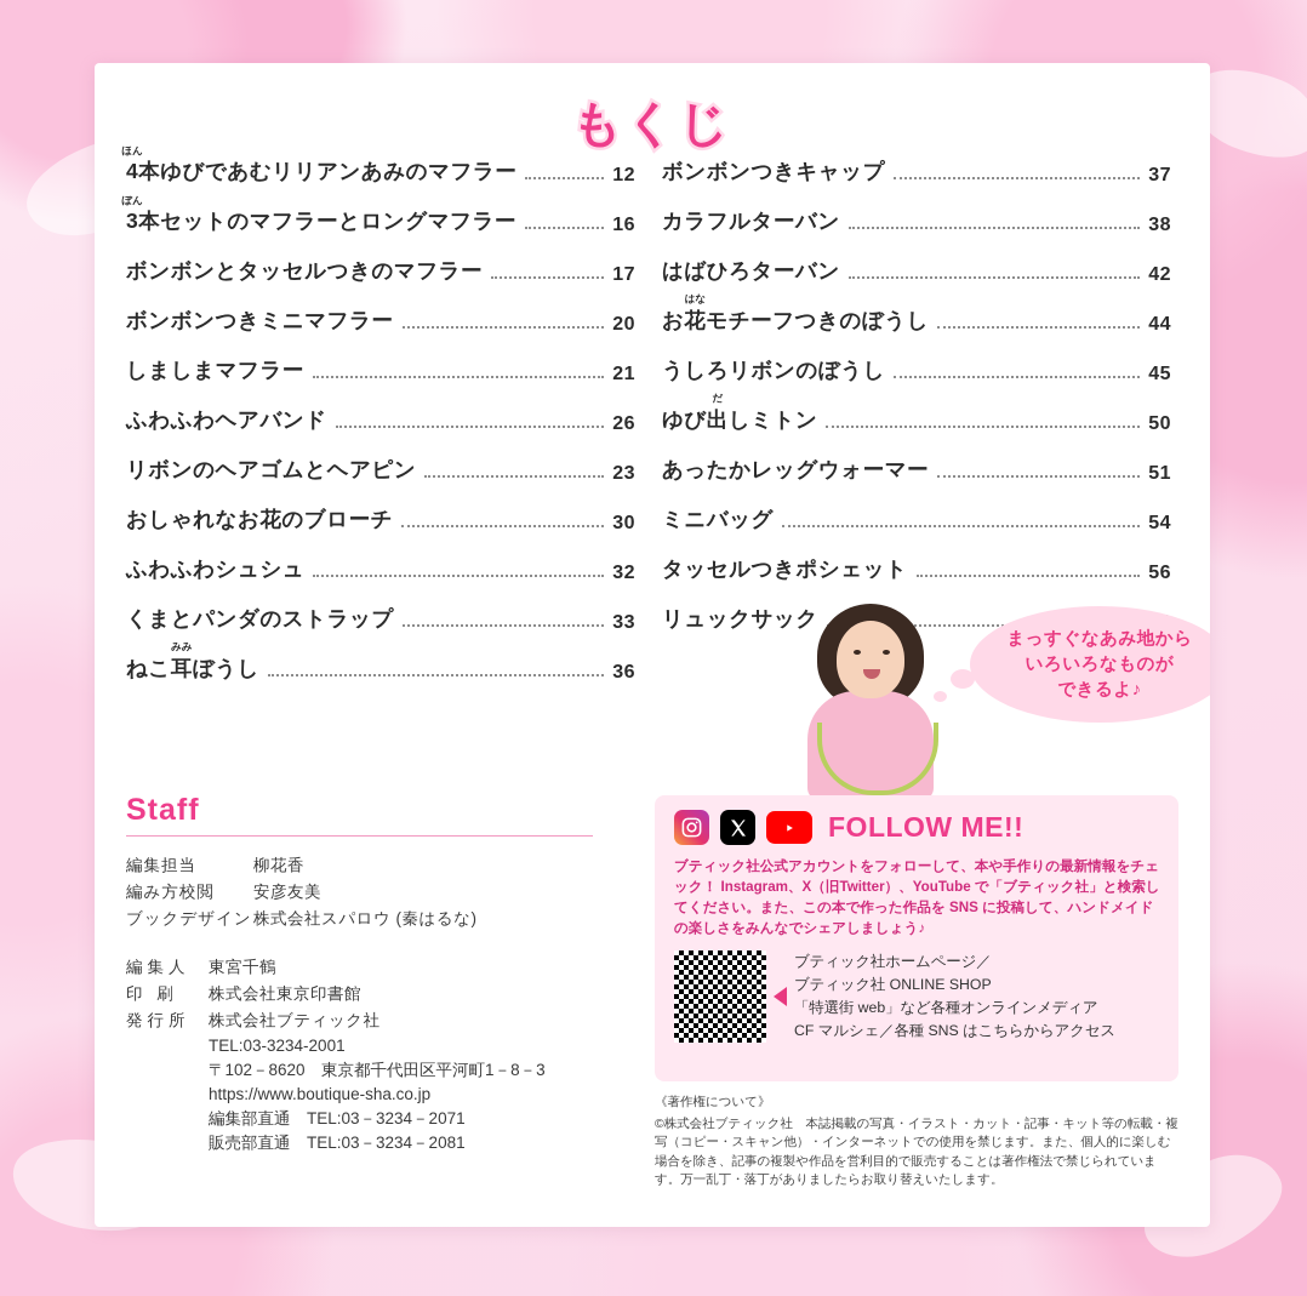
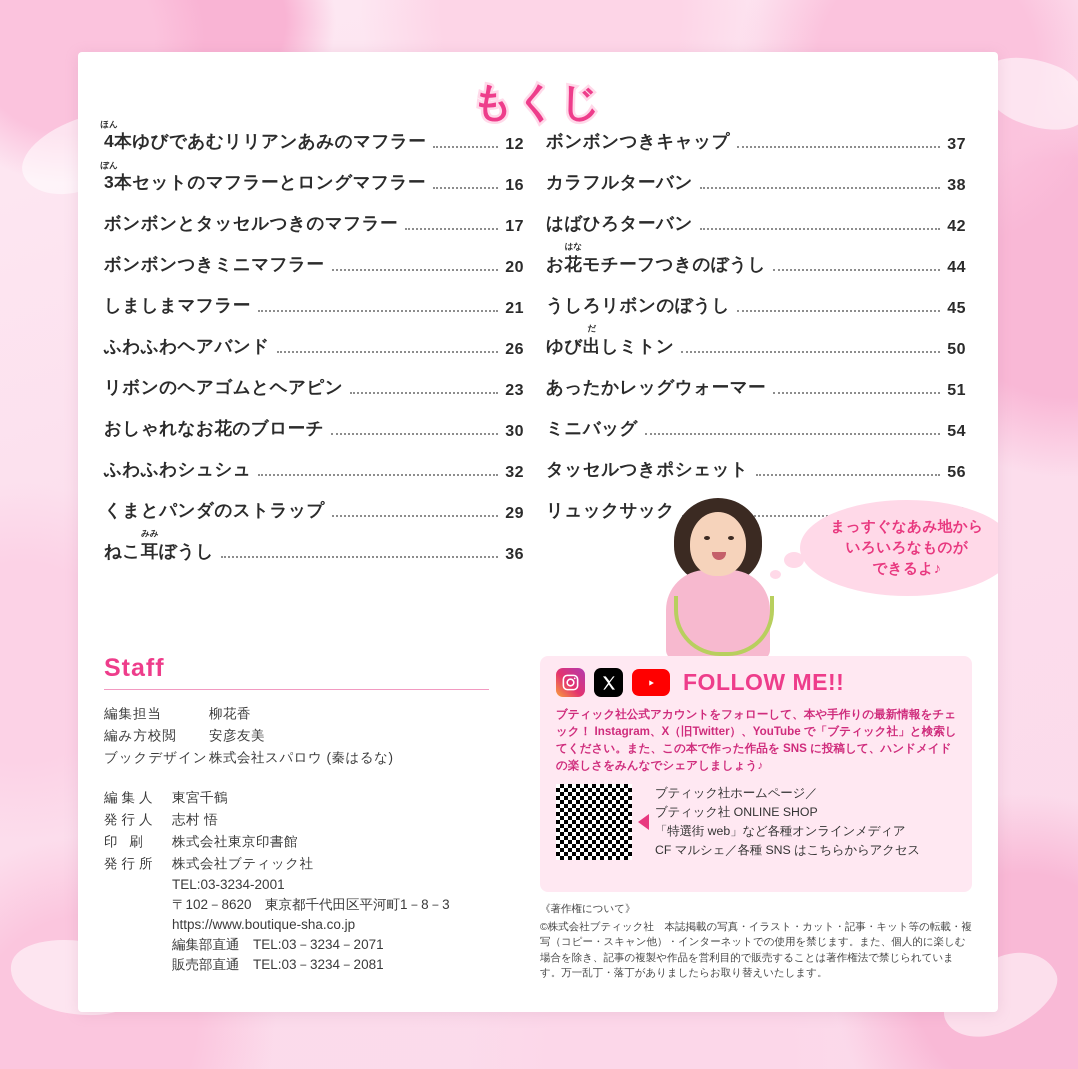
  もくじ
  4
  ほん
  本ゆびであむリリアンあみのマフラー
  12
  3
  ぼん
  本セットのマフラーとロングマフラー
  16
  ボンボンとタッセルつきのマフラー
  17
  ボンボンつきミニマフラー
  20
  しましまマフラー
  21
  ふわふわヘアバンド
  26
  リボンのヘアゴムとヘアピン
  23
  おしゃれなお花のブローチ
  30
  ふわふわシュシュ
  32
  くまとパンダのストラップ
- 33
+ 29
  ねこ耳
  みみ
  ぼうし
  36
  ボンボンつきキャップ
  37
  カラフルターバン
  38
  はばひろターバン
  42
  お花
  はな
  モチーフつきのぼうし
  44
  うしろリボンのぼうし
  45
  ゆび出
  だ
  しミトン
  50
  あったかレッグウォーマー
  51
  ミニバッグ
  54
  タッセルつきポシェット
  56
  リュックサック
  まっすぐなあみ地から
  いろいろなものが
  できるよ♪
  Staff
  編集担当
  柳花香
  編み方校閲
  安彦友美
  ブックデザイン
  株式会社スパロウ (秦はるな)
  編集人
  東宮千鶴
+ 発行人
+ 志村 悟
  印 刷
  株式会社東京印書館
  発行所
  株式会社ブティック社
  TEL:03-3234-2001
  〒102－8620 東京都千代田区平河町1－8－3
  https://www.boutique-sha.co.jp
  編集部直通 TEL:03－3234－2071
  販売部直通 TEL:03－3234－2081
  FOLLOW ME!!
  ブティック社公式アカウントをフォローして、本や手作りの最新情報をチェック！ Instagram、X（旧Twitter）、YouTube で「ブティック社」と検索してください。また、この本で作った作品を SNS に投稿して、ハンドメイドの楽しさをみんなでシェアしましょう♪
  ブティック社ホームページ／
  ブティック社 ONLINE SHOP
  「特選街 web」など各種オンラインメディア
  CF マルシェ／各種 SNS はこちらからアクセス
  《著作権について》
  ©株式会社ブティック社 本誌掲載の写真・イラスト・カット・記事・キット等の転載・複写（コピー・スキャン他）・インターネットでの使用を禁じます。また、個人的に楽しむ場合を除き、記事の複製や作品を営利目的で販売することは著作権法で禁じられています。万一乱丁・落丁がありましたらお取り替えいたします。
